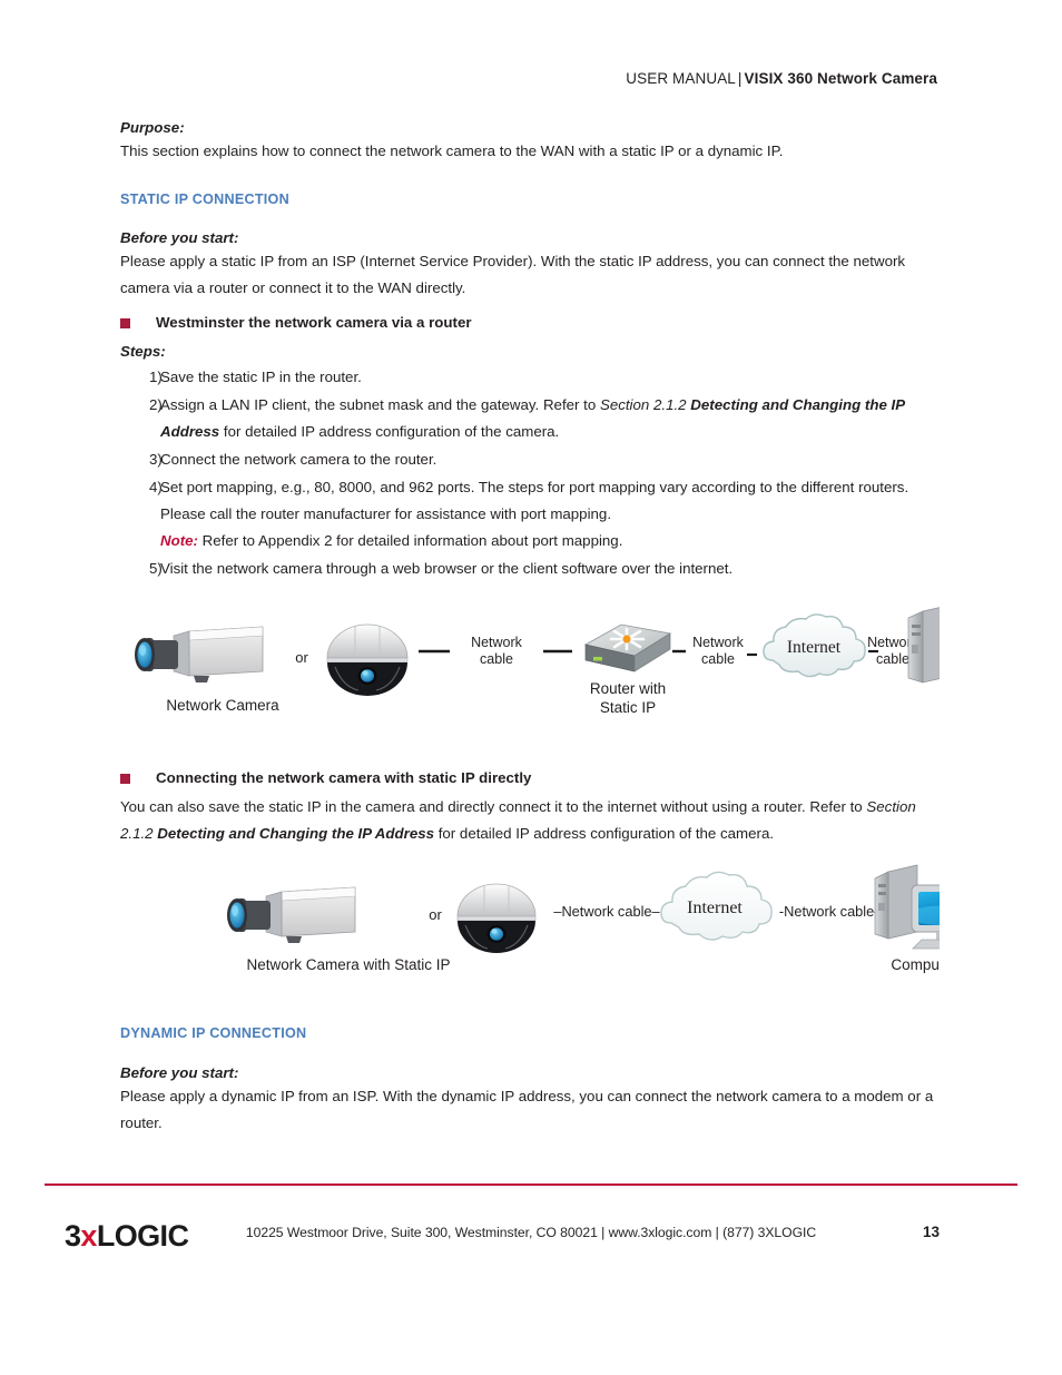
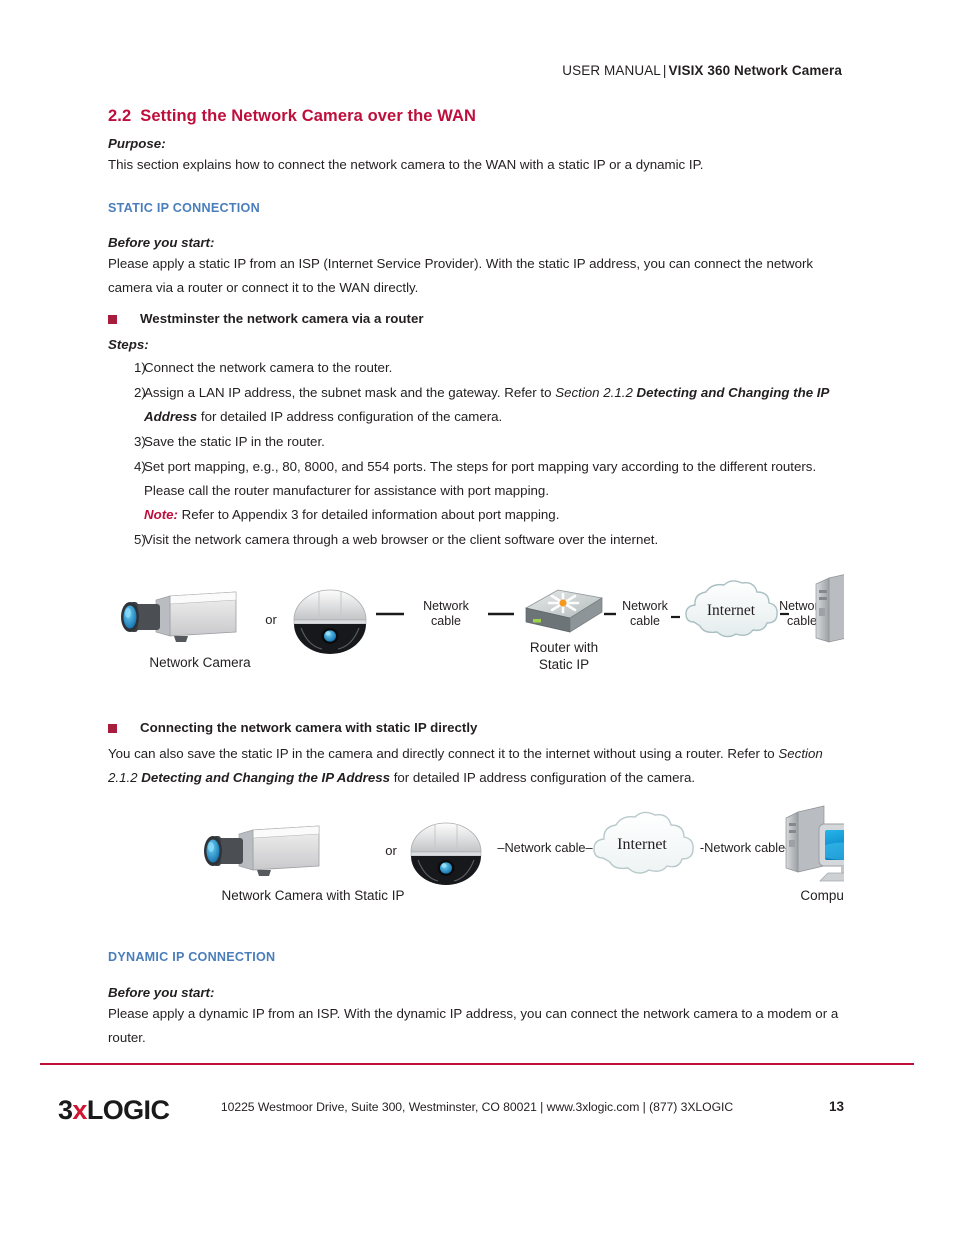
  USER MANUAL | VISIX 360 Network Camera
+ 2.2
+ Setting the Network Camera over the WAN
  Purpose:
  This section explains how to connect the network camera to the WAN with a static IP or a dynamic IP.
  STATIC IP CONNECTION
  Before you start:
  Please apply a static IP from an ISP (Internet Service Provider). With the static IP address, you can connect the network camera via a router or connect it to the WAN directly.
  Westminster the network camera via a router
  Steps:
  1)
- Save the static IP in the router.
+ Connect the network camera to the router.
  2)
- Assign a LAN IP client, the subnet mask and the gateway. Refer to Section 2.1.2 Detecting and Changing the IP Address for detailed IP address configuration of the camera.
+ Assign a LAN IP address, the subnet mask and the gateway. Refer to Section 2.1.2 Detecting and Changing the IP Address for detailed IP address configuration of the camera.
  3)
- Connect the network camera to the router.
+ Save the static IP in the router.
  4)
- Set port mapping, e.g., 80, 8000, and 962 ports. The steps for port mapping vary according to the different routers. Please call the router manufacturer for assistance with port mapping.
+ Set port mapping, e.g., 80, 8000, and 554 ports. The steps for port mapping vary according to the different routers. Please call the router manufacturer for assistance with port mapping.
- Note: Refer to Appendix 2 for detailed information about port mapping.
+ Note: Refer to Appendix 3 for detailed information about port mapping.
  5)
  Visit the network camera through a web browser or the client software over the internet.
  Network Camera
  or
  Network
  cable
  Router with
  Static IP
  Network
  cable
  Internet
  Netwo
  cable
  Connecting the network camera with static IP directly
  You can also save the static IP in the camera and directly connect it to the internet without using a router. Refer to Section 2.1.2 Detecting and Changing the IP Address for detailed IP address configuration of the camera.
  or
  Network Camera with Static IP
  –Network cable–
  Internet
  -Network cable
  DYNAMIC IP CONNECTION
  Before you start:
  Please apply a dynamic IP from an ISP. With the dynamic IP address, you can connect the network camera to a modem or a router.
  3xLOGIC
  10225 Westmoor Drive, Suite 300, Westminster, CO 80021 | www.3xlogic.com | (877) 3XLOGIC
  13
